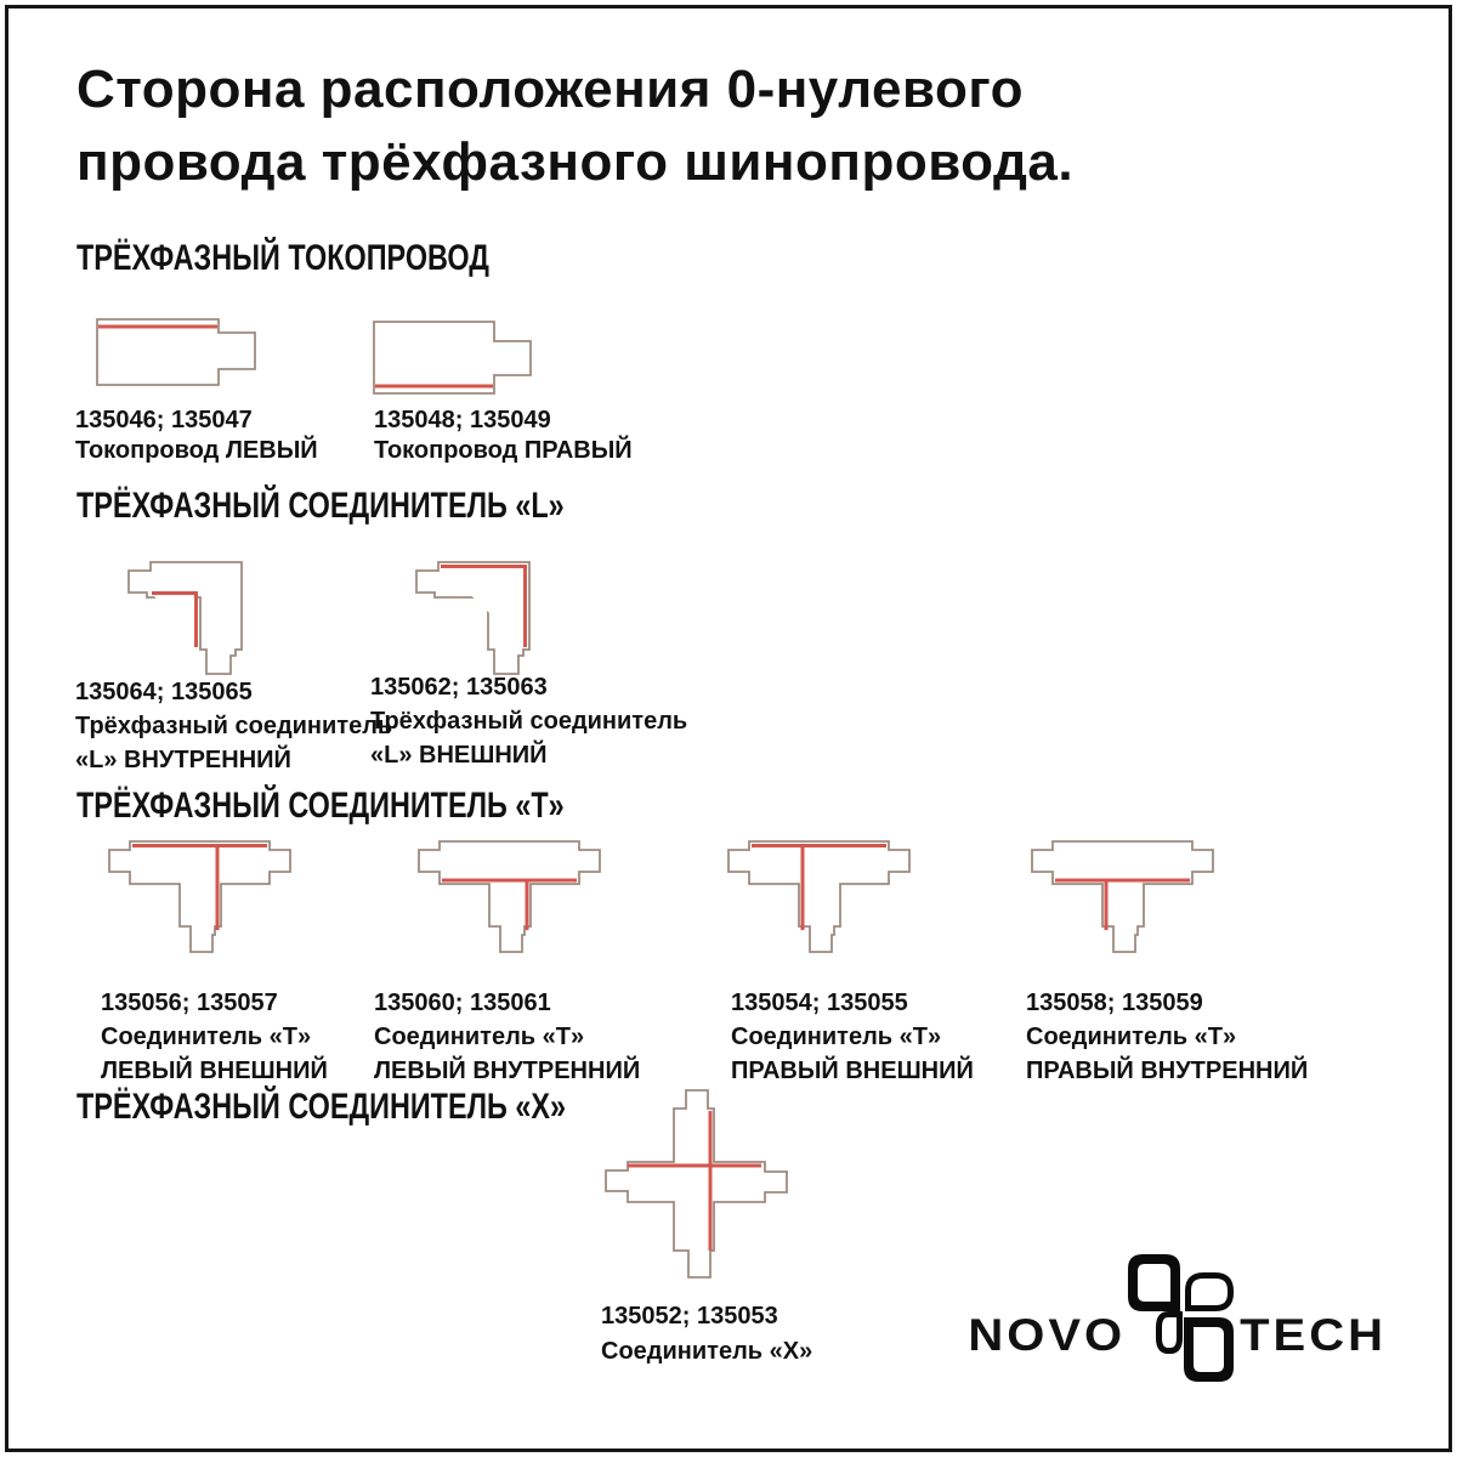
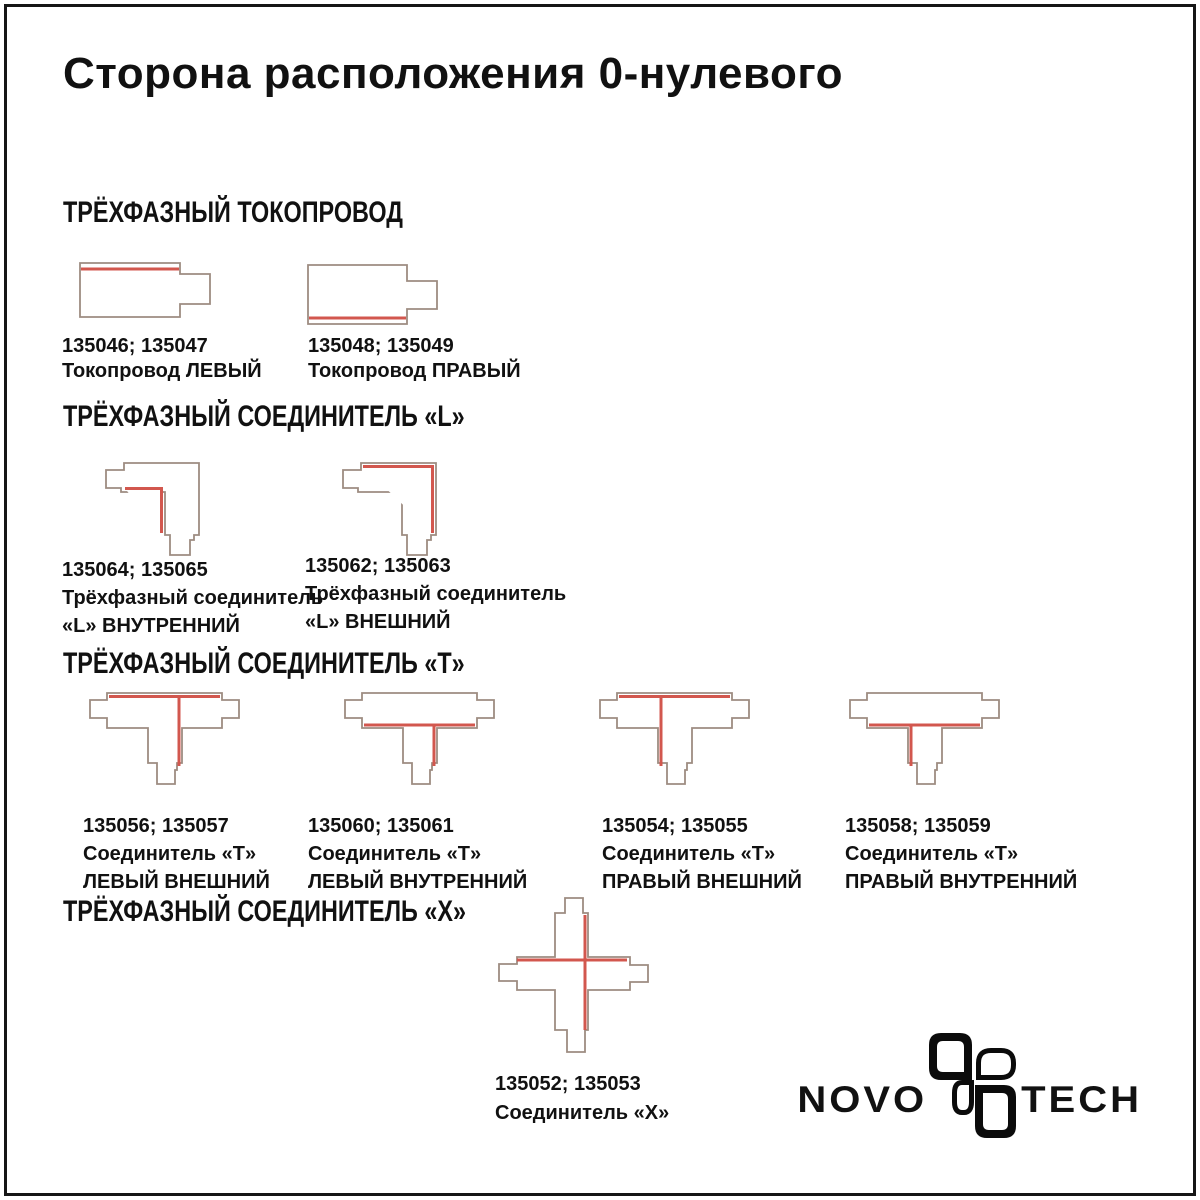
  Сторона расположения 0-нулевого
- провода трёхфазного шинопровода.
  ТРЁХФАЗНЫЙ ТОКОПРОВОД
  135046; 135047
  Токопровод ЛЕВЫЙ
  135048; 135049
  Токопровод ПРАВЫЙ
  ТРЁХФАЗНЫЙ СОЕДИНИТЕЛЬ «L»
  135064; 135065
  Трёхфазный соединитель
  «L» ВНУТРЕННИЙ
  135062; 135063
  Трёхфазный соединитель
  «L» ВНЕШНИЙ
  ТРЁХФАЗНЫЙ СОЕДИНИТЕЛЬ «Т»
  135056; 135057
  Соединитель «Т»
  ЛЕВЫЙ ВНЕШНИЙ
  135060; 135061
  Соединитель «Т»
  ЛЕВЫЙ ВНУТРЕННИЙ
  135054; 135055
  Соединитель «Т»
  ПРАВЫЙ ВНЕШНИЙ
  135058; 135059
  Соединитель «Т»
  ПРАВЫЙ ВНУТРЕННИЙ
  ТРЁХФАЗНЫЙ СОЕДИНИТЕЛЬ «Х»
  135052; 135053
  Соединитель «Х»
  NOVO
  TECH
